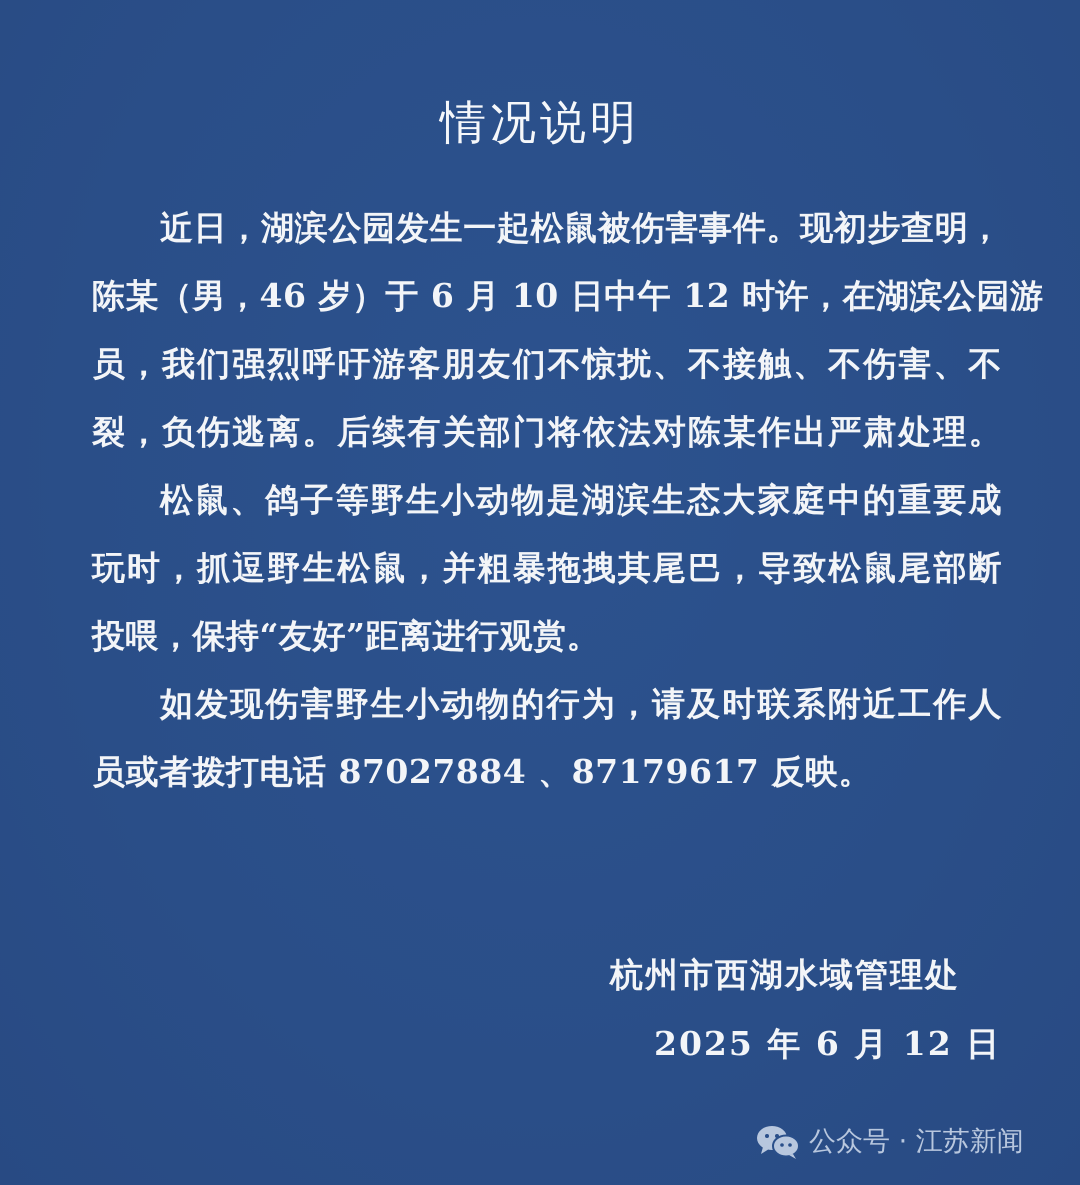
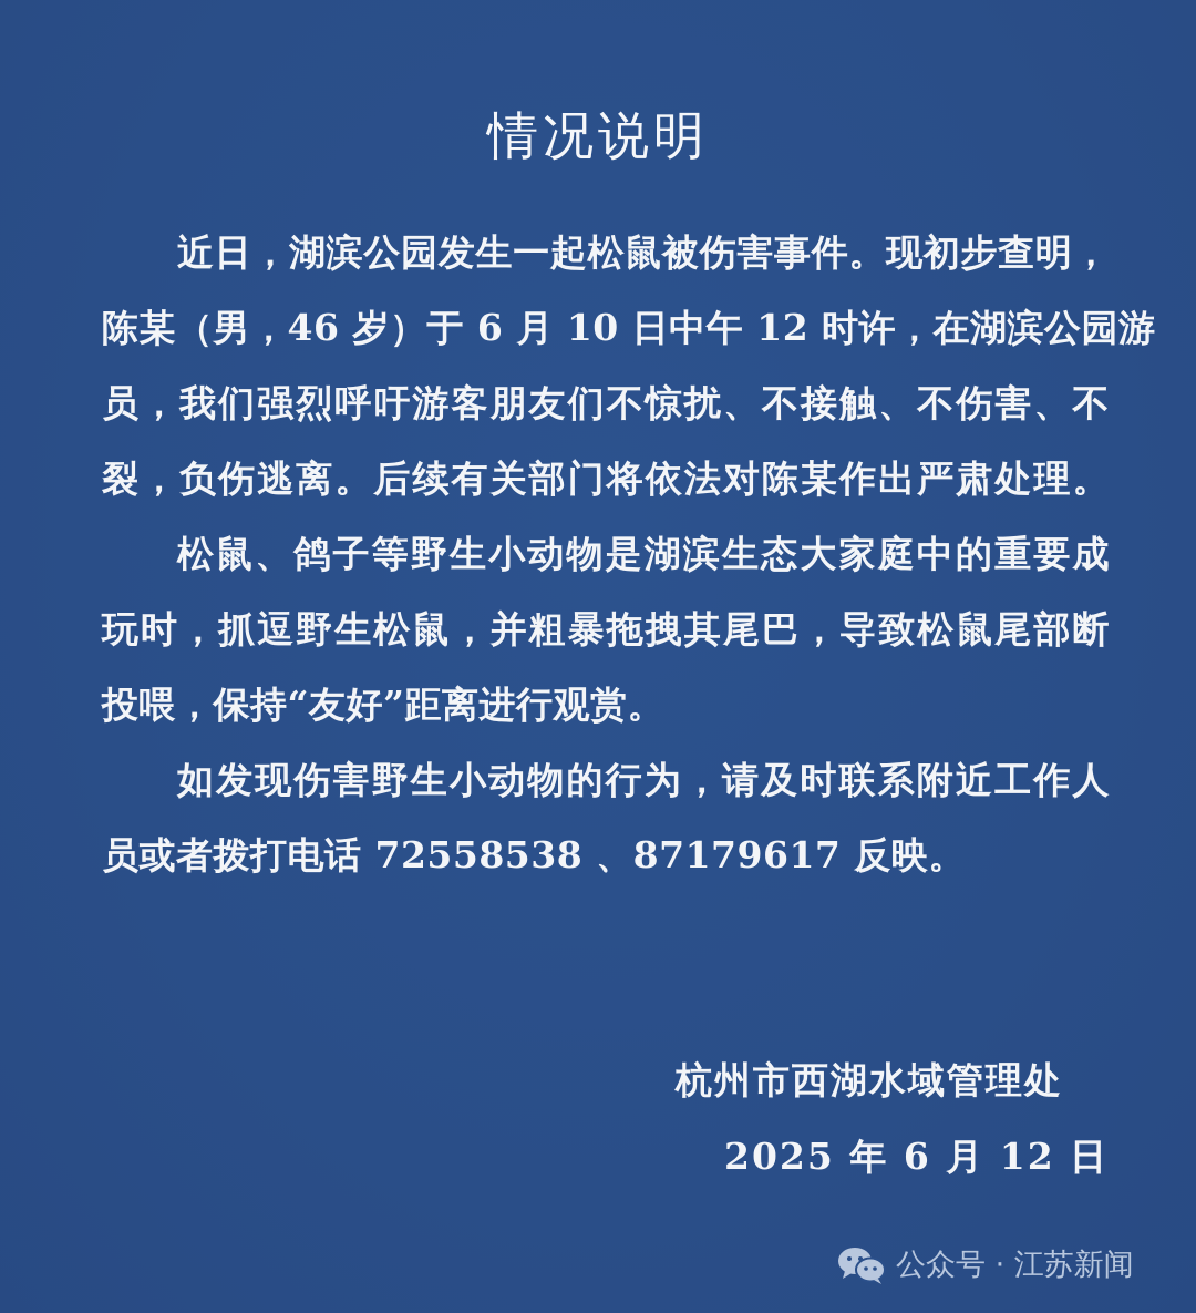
  情况说明
  近日，湖滨公园发生一起松鼠被伤害事件。现初步查明，
  陈某（男，46 岁）于 6 月 10 日中午 12 时许，在湖滨公园游
  员，我们强烈呼吁游客朋友们不惊扰、不接触、不伤害、不
  裂，负伤逃离。后续有关部门将依法对陈某作出严肃处理。
  松鼠、鸽子等野生小动物是湖滨生态大家庭中的重要成
  玩时，抓逗野生松鼠，并粗暴拖拽其尾巴，导致松鼠尾部断
  投喂，保持“友好”距离进行观赏。
  如发现伤害野生小动物的行为，请及时联系附近工作人
- 员或者拨打电话 87027884 、87179617 反映。
+ 员或者拨打电话 72558538 、87179617 反映。
  杭州市西湖水域管理处
  2025 年 6 月 12 日
  公众号 · 江苏新闻
